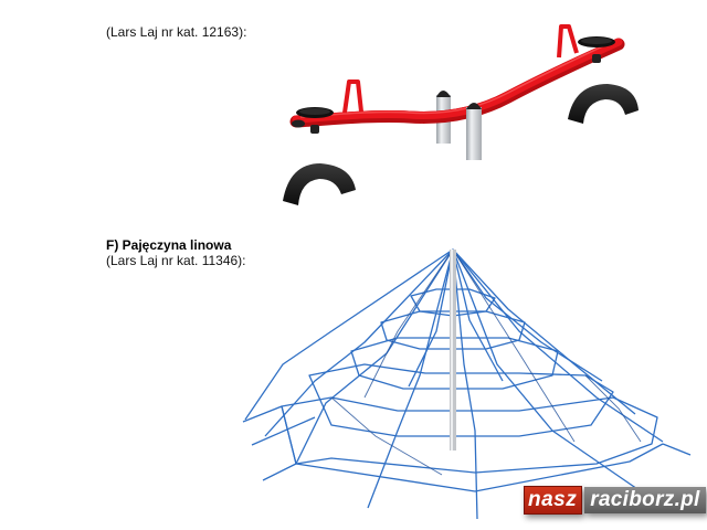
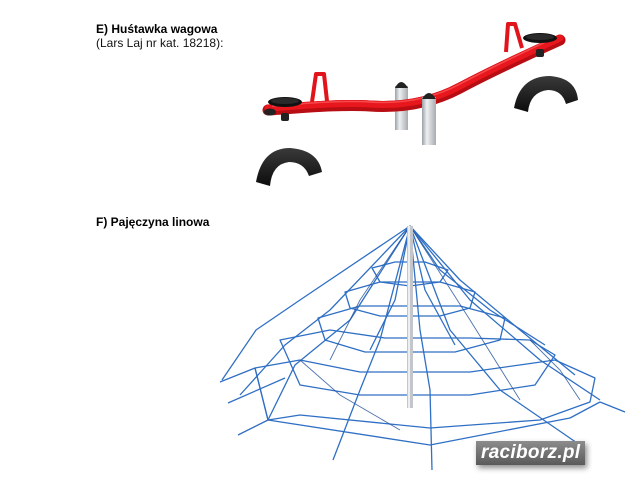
+ E) Huśtawka wagowa
- (Lars Laj nr kat. 12163):
+ (Lars Laj nr kat. 18218):
  F) Pajęczyna linowa
- (Lars Laj nr kat. 11346):
- nasz
  raciborz.pl
